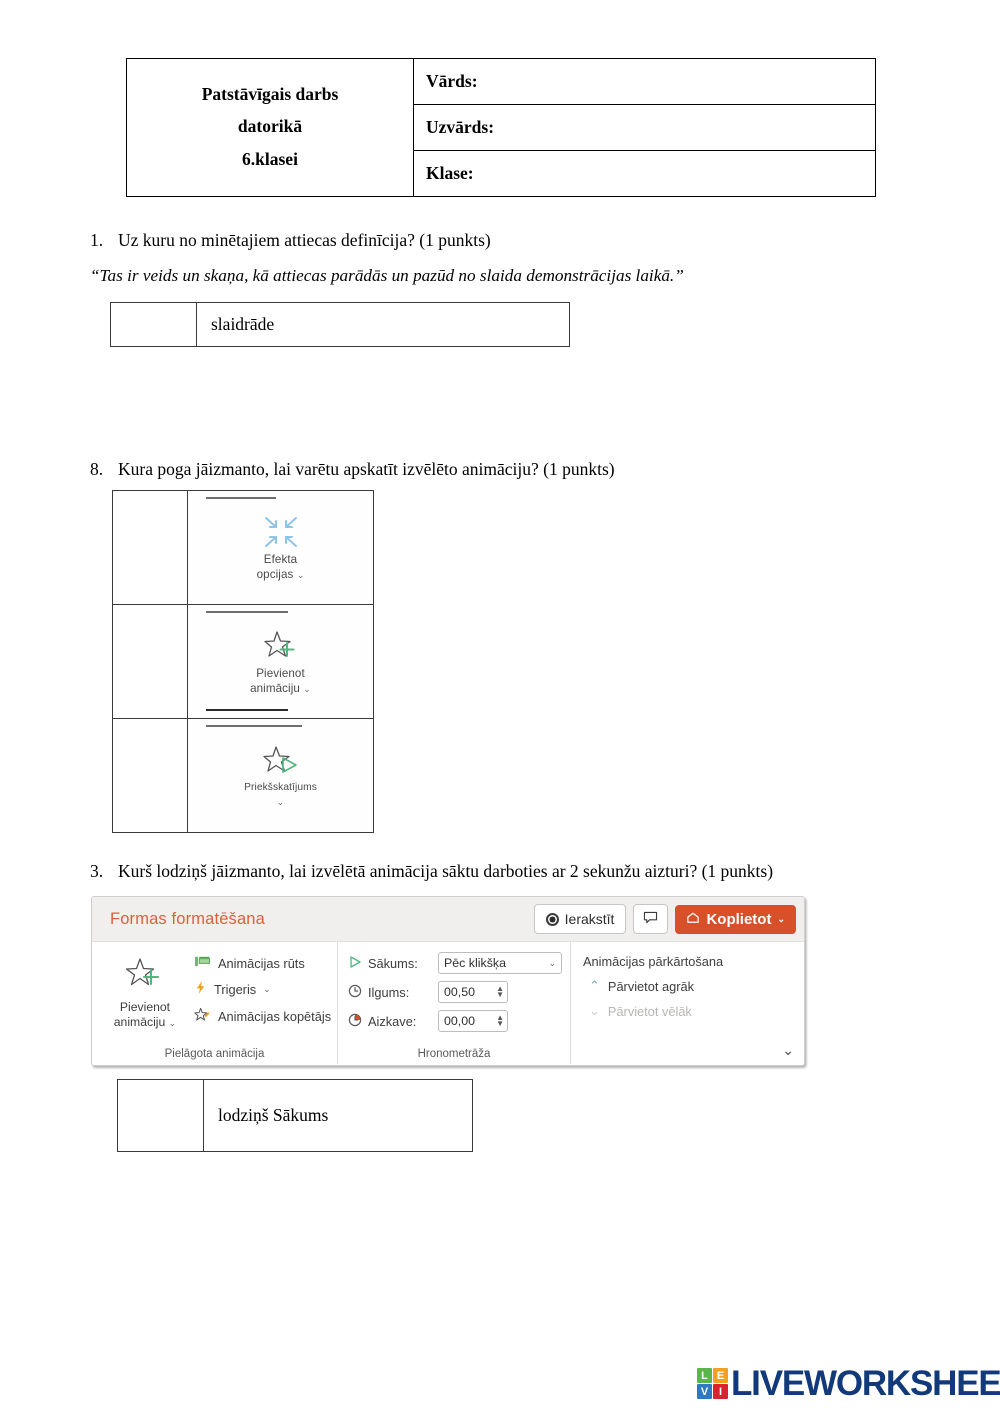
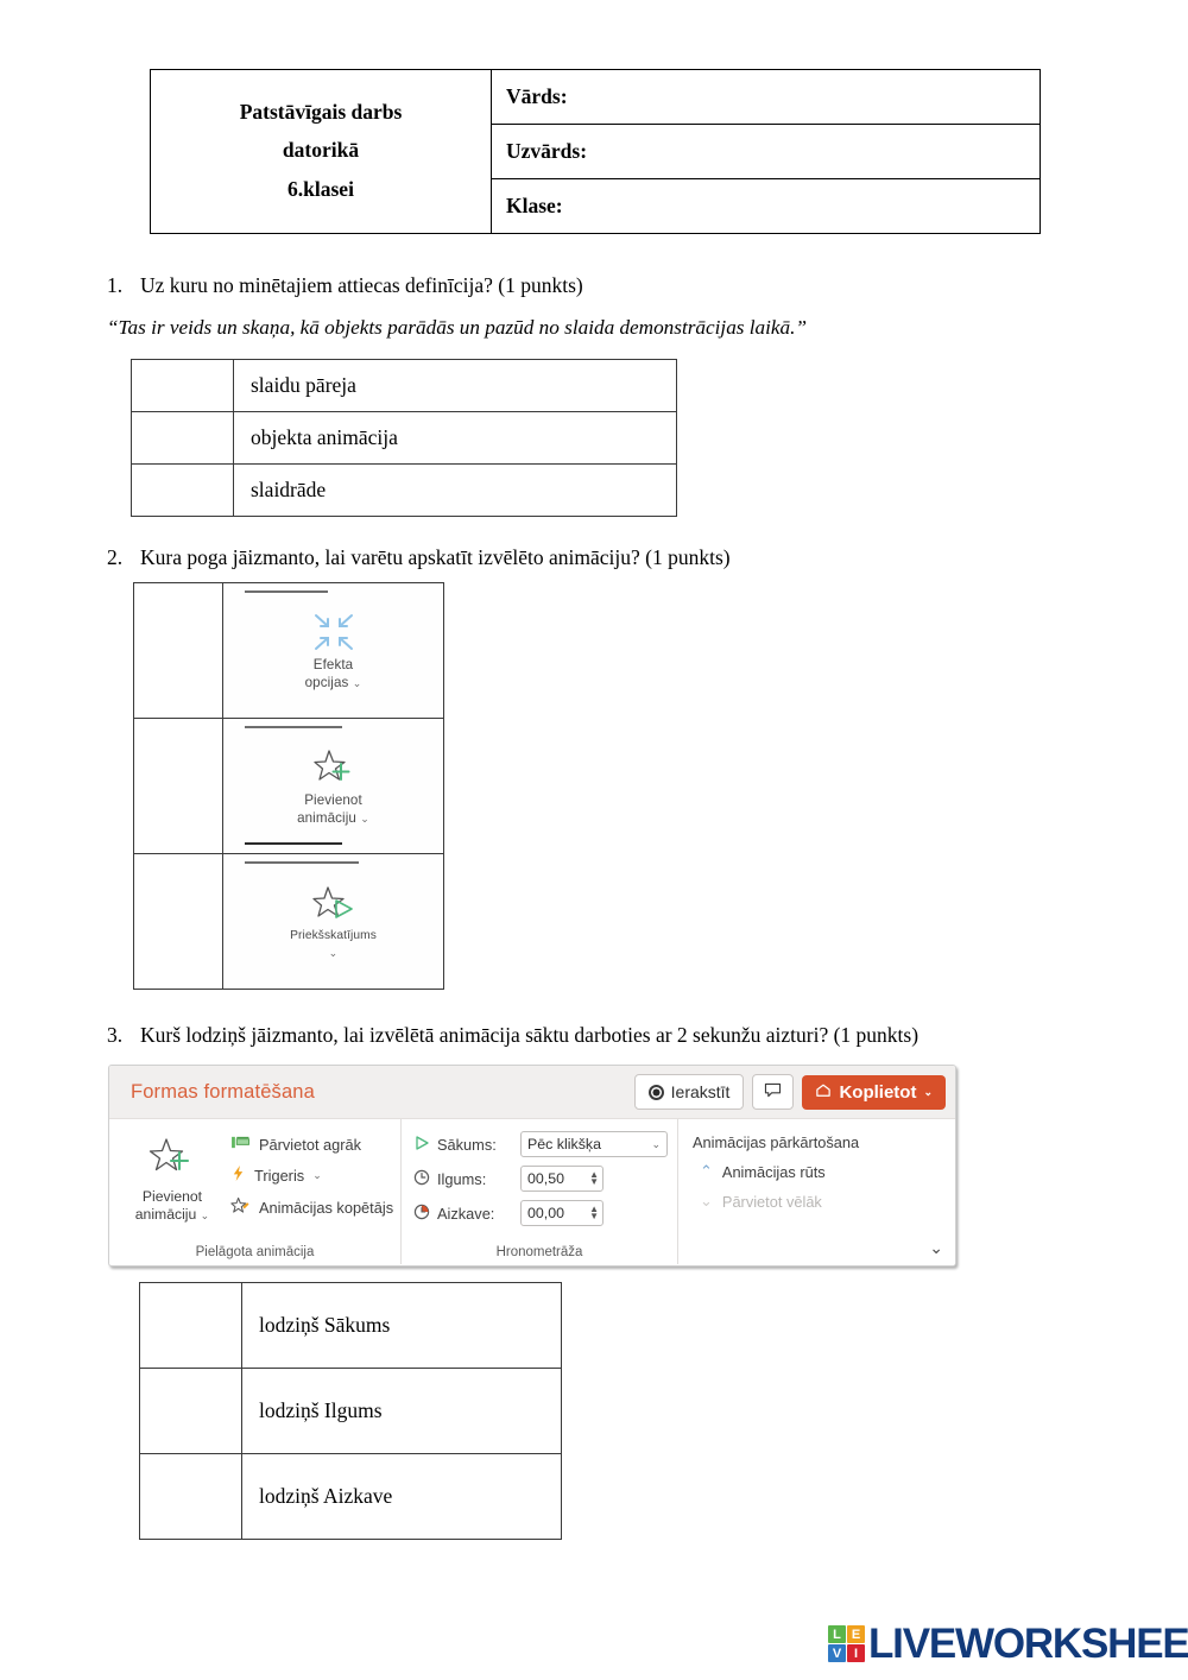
  Patstāvīgais darbs datorikā 6.klasei	Vārds:
  Uzvārds:
  Klase:
  1. Uz kuru no minētajiem attiecas definīcija? (1 punkts)
- “Tas ir veids un skaņa, kā attiecas parādās un pazūd no slaida demonstrācijas laikā.”
+ “Tas ir veids un skaņa, kā objekts parādās un pazūd no slaida demonstrācijas laikā.”
+ 	slaidu pāreja
+ 	objekta animācija
  	slaidrāde
- 8. Kura poga jāizmanto, lai varētu apskatīt izvēlēto animāciju? (1 punkts)
+ 2. Kura poga jāizmanto, lai varētu apskatīt izvēlēto animāciju? (1 punkts)
  	Efekta opcijas ⌄
  	Pievienot animāciju ⌄
  	Priekšskatījums ⌄
  3. Kurš lodziņš jāizmanto, lai izvēlētā animācija sāktu darboties ar 2 sekunžu aizturi? (1 punkts)
  Formas formatēšana
  Ierakstīt
  Koplietot
  ⌄
  Pievienot
  animāciju ⌄
- Animācijas rūts
+ Pārvietot agrāk
  Trigeris
  ⌄
  Animācijas kopētājs
  Pielāgota animācija
  Sākums:
  Pēc klikšķa
  ⌄
  Ilgums:
  00,50
  ▲
  ▼
  Aizkave:
  00,00
  ▲
  ▼
  Hronometrāža
  Animācijas pārkārtošana
  ⌃
- Pārvietot agrāk
+ Animācijas rūts
  ⌄
  Pārvietot vēlāk
  ⌄
  	lodziņš Sākums
+ 	lodziņš Ilgums
+ 	lodziņš Aizkave
  L
  E
  V
  I
  LIVEWORKSHEE
